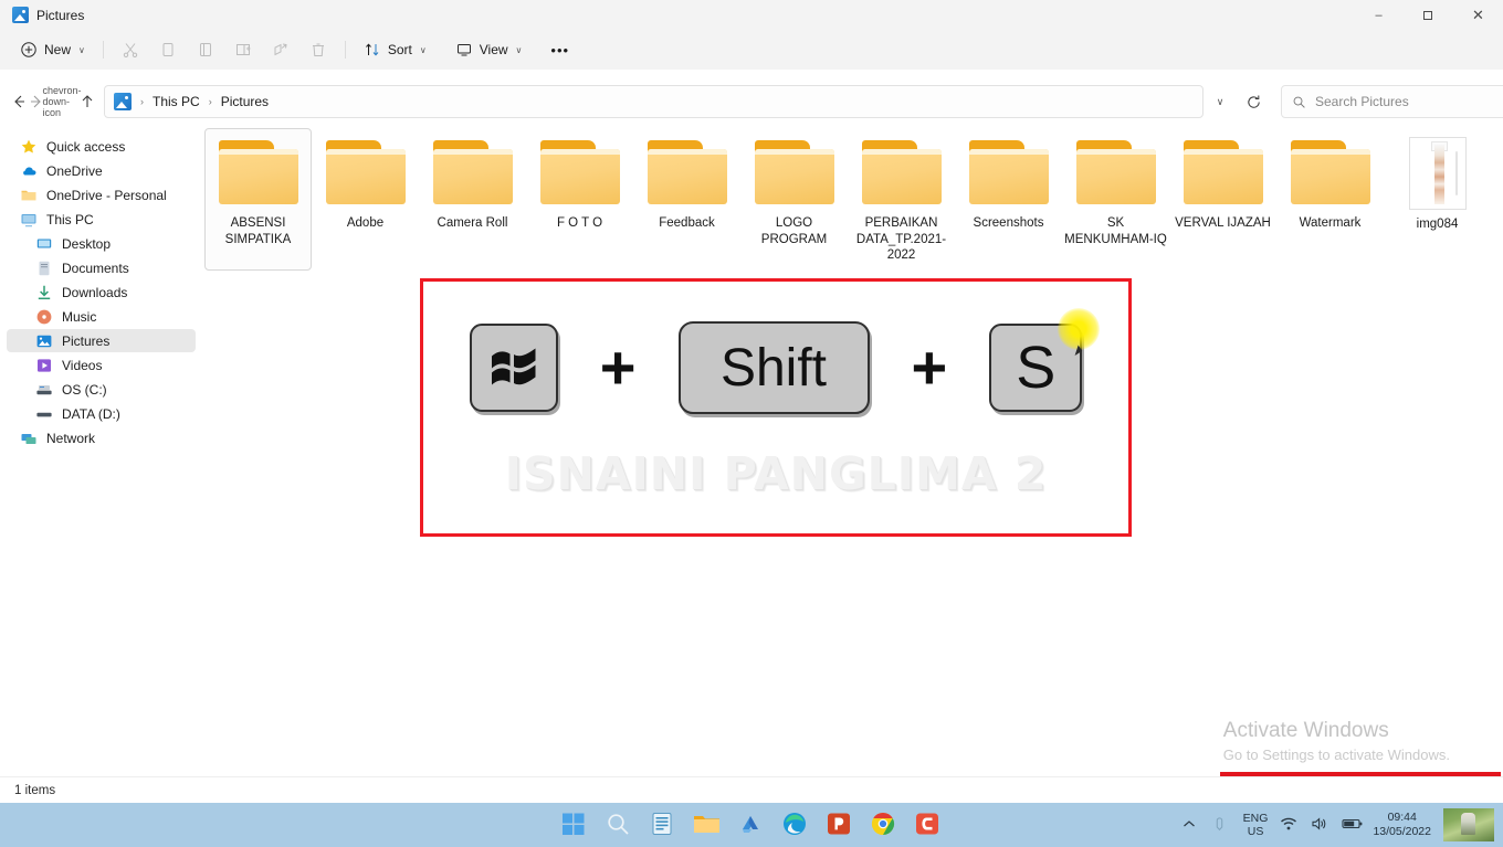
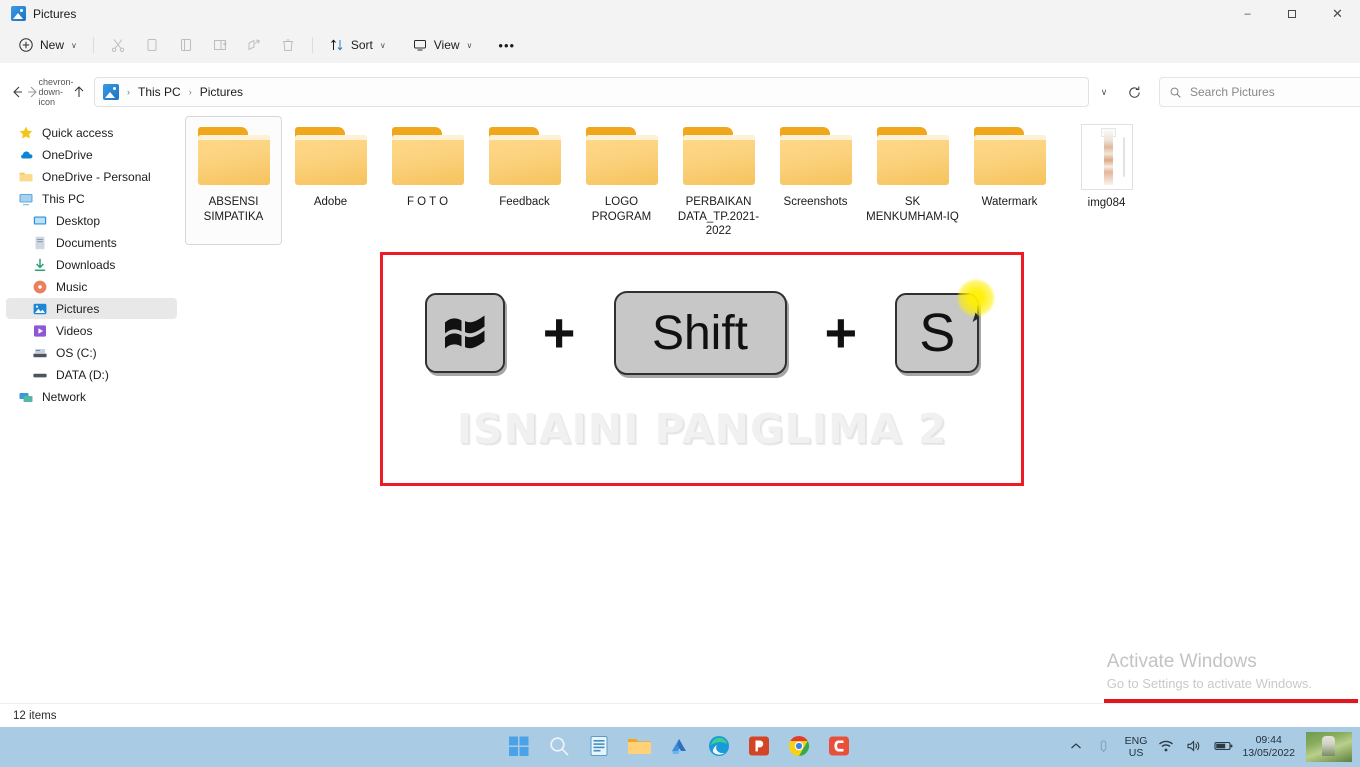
  Pictures
  –
  ✕
  New
  ∨
  Sort
  ∨
  View
  ∨
  •••
  chevrondown-icon
  ›
  This PC
  ›
  Pictures
  ∨
  Search Pictures
  Quick access
  OneDrive
  OneDrive - Personal
  This PC
  Desktop
  Documents
  Downloads
  Music
  Pictures
  Videos
  OS (C:)
  DATA (D:)
  Network
  ABSENSI SIMPATIKA
  Adobe
- Camera Roll
  F O T O
  Feedback
  LOGO PROGRAM
  PERBAIKAN DATA_TP.2021-2022
  Screenshots
  SK MENKUMHAM-IQ
- VERVAL IJAZAH
  Watermark
  img084
  +
  Shift
  +
  S
  ISNAINI PANGLIMA 2
  Activate Windows
  Go to Settings to activate Windows.
- 1 items
+ 12 items
  ENG
  US
  09:44
  13/05/2022
